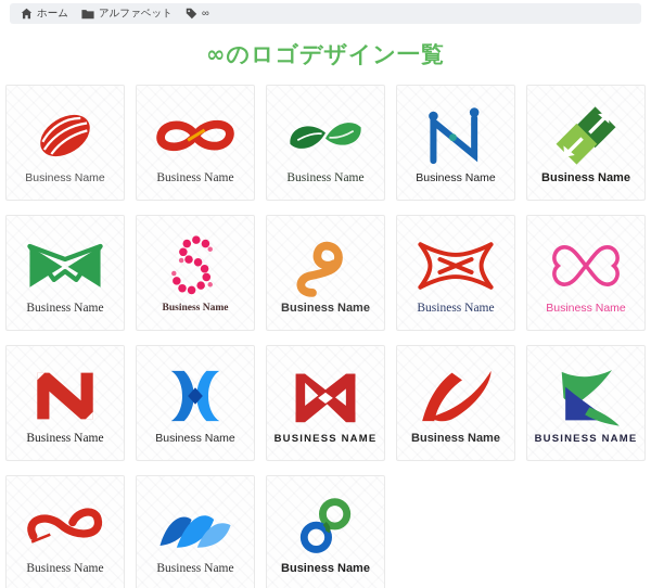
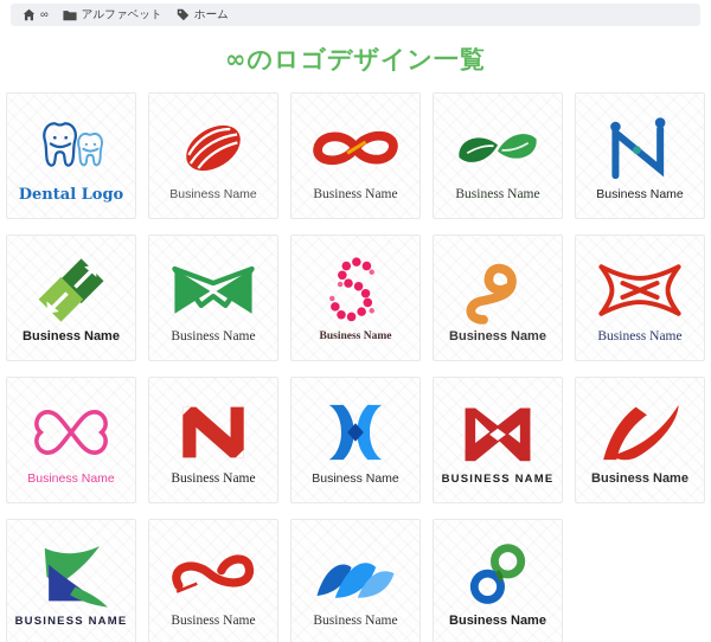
- ホーム
+ ∞
  アルファベット
- ∞
+ ホーム
  ∞のロゴデザイン一覧
+ Dental Logo
  Business Name
  Business Name
  Business Name
  Business Name
  Business Name
  Business Name
  Business Name
  Business Name
  Business Name
  Business Name
  Business Name
  Business Name
  BUSINESS NAME
  Business Name
  BUSINESS NAME
  Business Name
  Business Name
  Business Name
